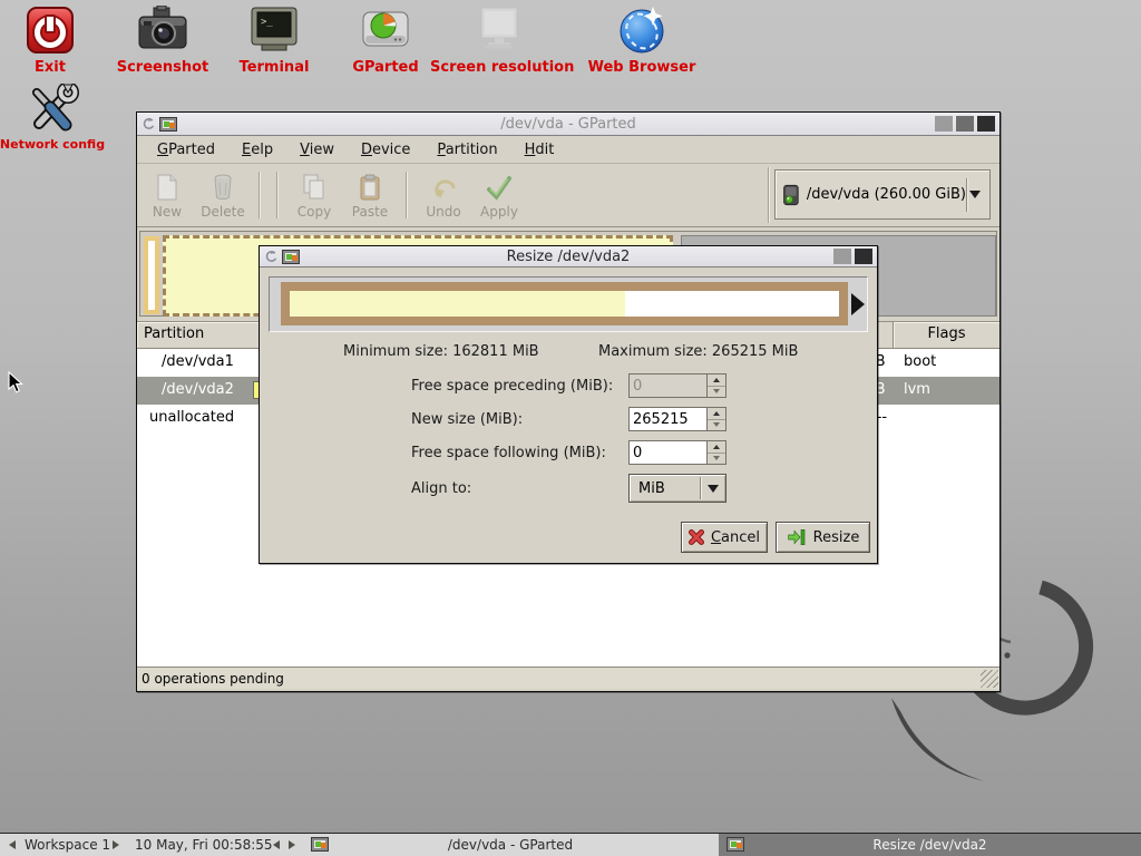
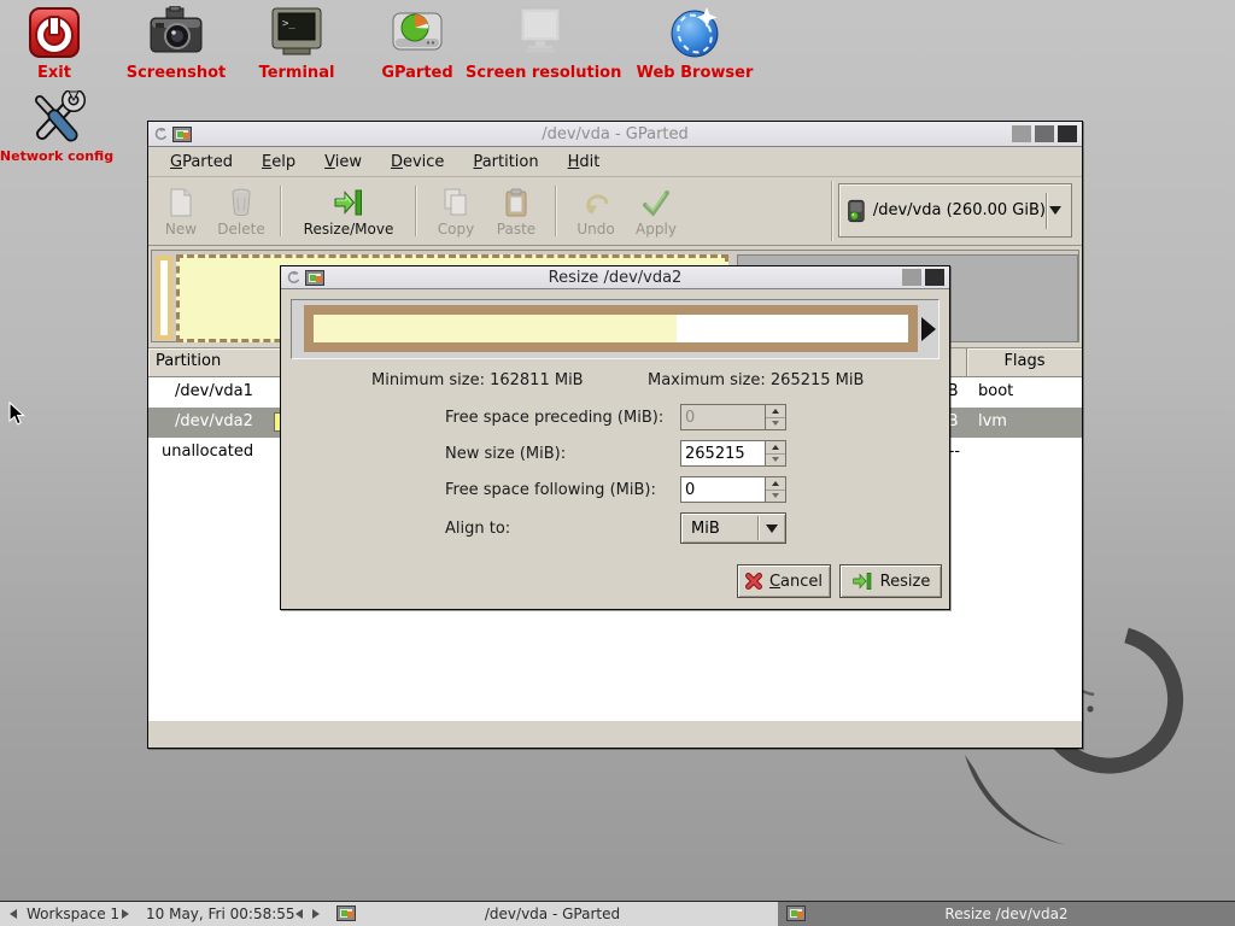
  Exit
  Screenshot
  >_
  Terminal
  GParted
  Screen resolution
  Web Browser
  Network config
  /dev/vda - GParted
  GParted
  Eelp
  View
  Device
  Partition
  Hdit
  New
  Delete
+ Resize/Move
  Copy
  Paste
  Undo
  Apply
  /dev/vda (260.00 GiB)
  Partition
  Flags
  /dev/vda1
  boot
  /dev/vda2
  lvm
  unallocated
- 0 operations pending
  Resize /dev/vda2
  Minimum size: 162811 MiB
  Maximum size: 265215 MiB
  Free space preceding (MiB):
  0
  New size (MiB):
  265215
  Free space following (MiB):
  0
  Align to:
  MiB
  Cancel
  Resize
  Workspace 1
  10 May, Fri 00:58:55
  /dev/vda - GParted
  Resize /dev/vda2
